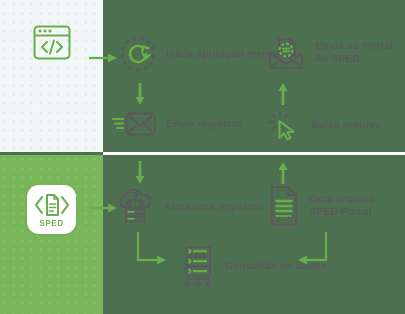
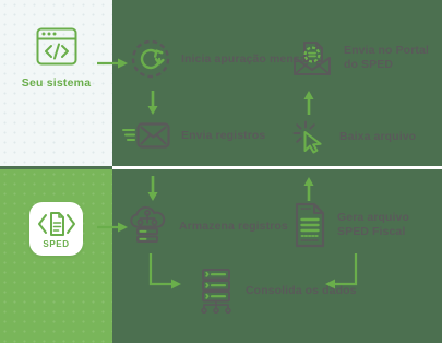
+ Seu sistema
  SPED
  Inicia apuração menal
  Consolida os dados
